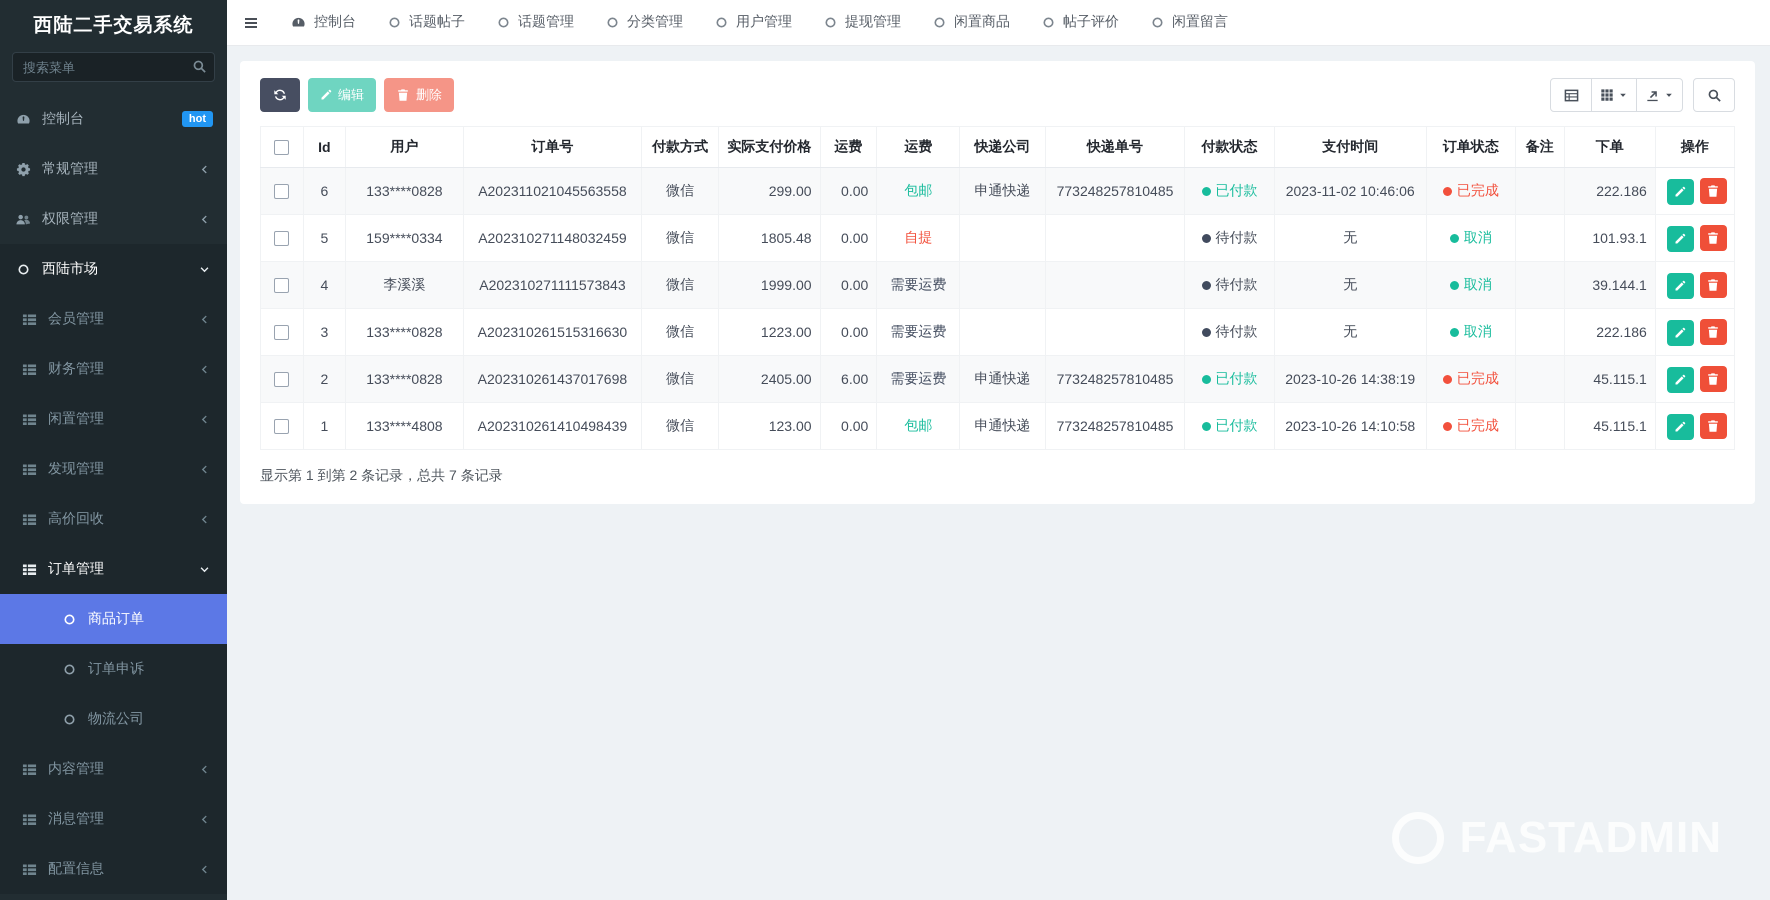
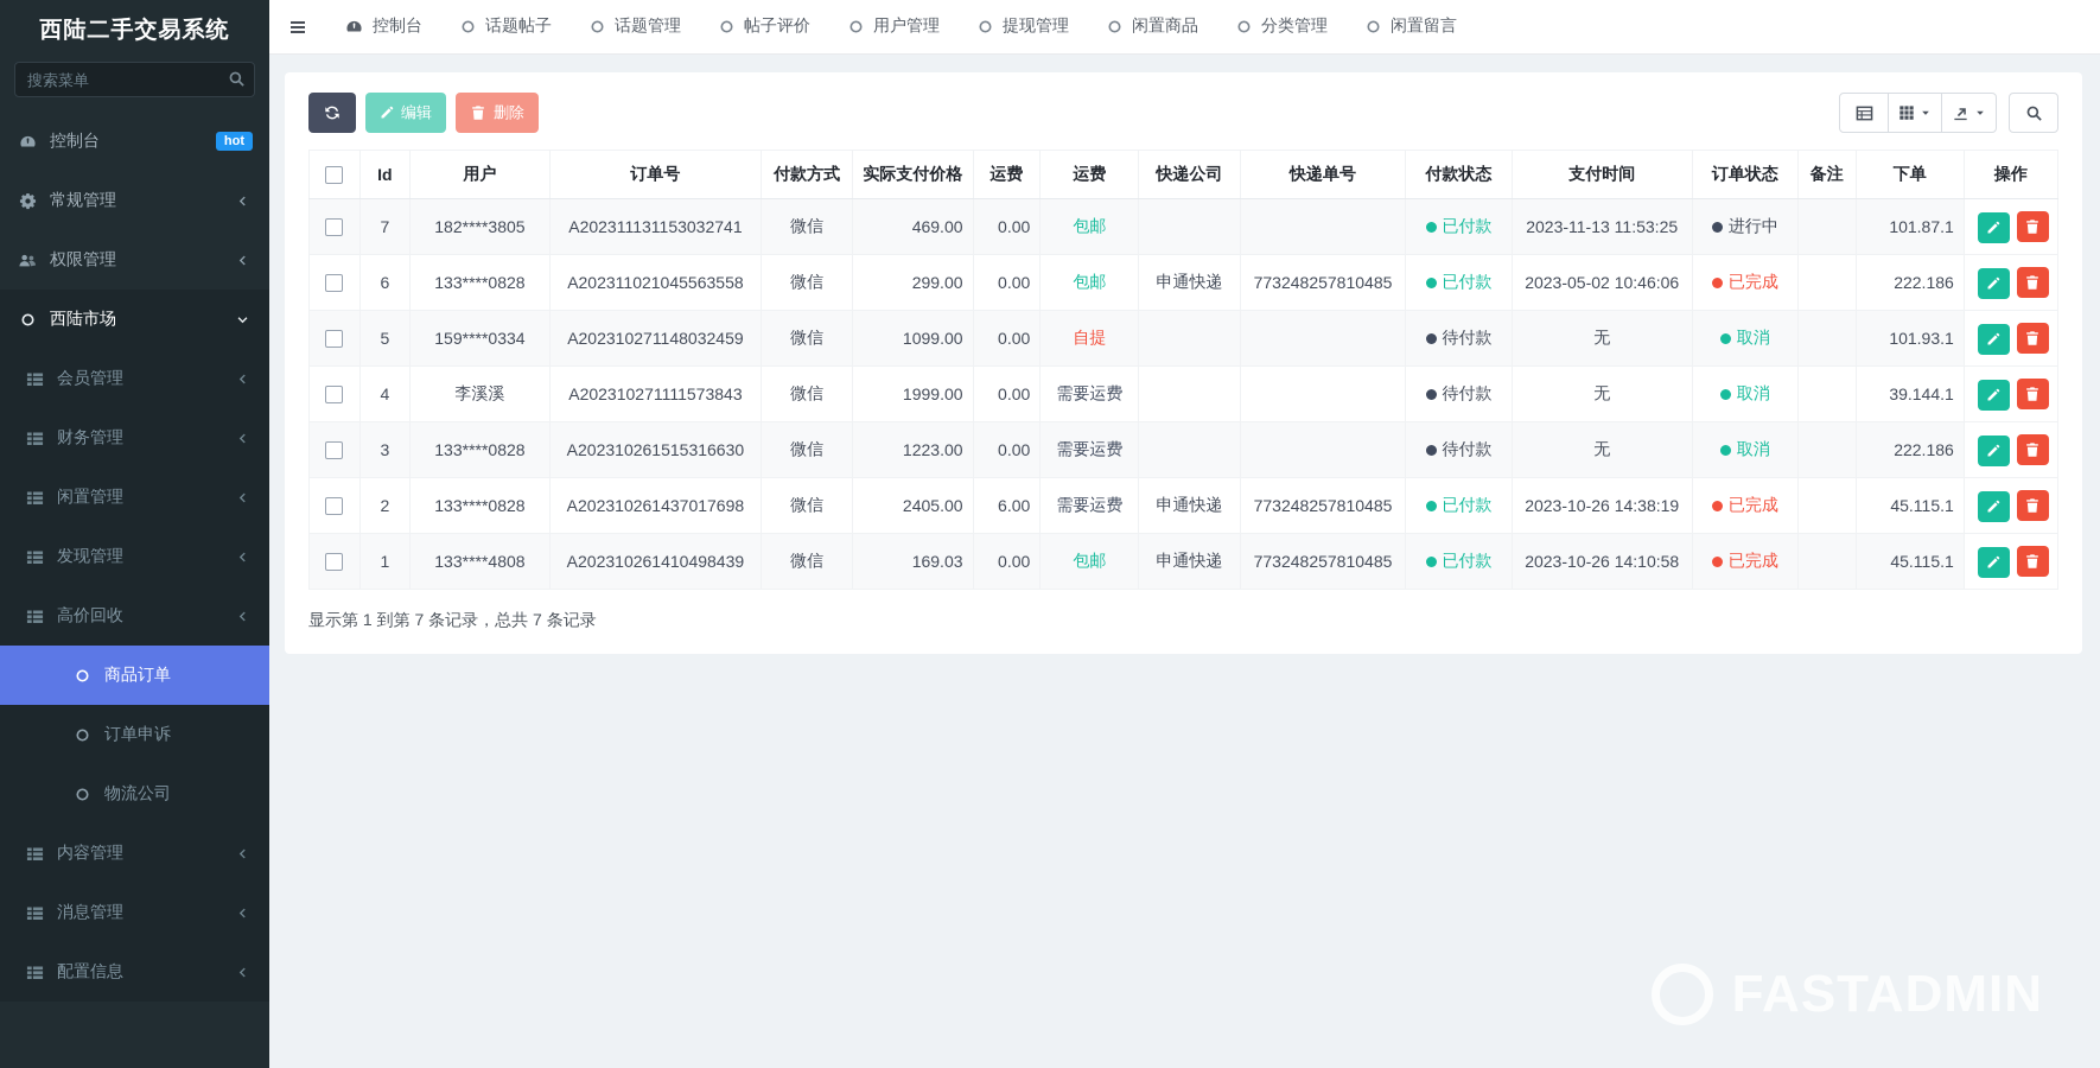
  西陆二手交易系统
  搜索菜单
  控制台
  hot
  常规管理
  权限管理
  西陆市场
  会员管理
  财务管理
  闲置管理
  发现管理
  高价回收
- 订单管理
  商品订单
  订单申诉
  物流公司
  内容管理
  消息管理
  配置信息
  控制台
  话题帖子
  话题管理
- 分类管理
+ 帖子评价
  用户管理
  提现管理
  闲置商品
- 帖子评价
+ 分类管理
  闲置留言
  编辑
  删除
  	Id	用户	订单号	付款方式	实际支付价格	运费	运费	快递公司	快递单号	付款状态	支付时间	订单状态	备注	下单	操作
+ 	7	182****3805	A202311131153032741	微信	469.00	0.00	包邮			已付款	2023-11-13 11:53:25	进行中		101.87.1
- 	6	133****0828	A202311021045563558	微信	299.00	0.00	包邮	申通快递	773248257810485	已付款	2023-11-02 10:46:06	已完成		222.186
+ 	6	133****0828	A202311021045563558	微信	299.00	0.00	包邮	申通快递	773248257810485	已付款	2023-05-02 10:46:06	已完成		222.186
- 	5	159****0334	A202310271148032459	微信	1805.48	0.00	自提			待付款	无	取消		101.93.1
+ 	5	159****0334	A202310271148032459	微信	1099.00	0.00	自提			待付款	无	取消		101.93.1
  	4	李溪溪	A202310271111573843	微信	1999.00	0.00	需要运费			待付款	无	取消		39.144.1
  	3	133****0828	A202310261515316630	微信	1223.00	0.00	需要运费			待付款	无	取消		222.186
  	2	133****0828	A202310261437017698	微信	2405.00	6.00	需要运费	申通快递	773248257810485	已付款	2023-10-26 14:38:19	已完成		45.115.1
- 	1	133****4808	A202310261410498439	微信	123.00	0.00	包邮	申通快递	773248257810485	已付款	2023-10-26 14:10:58	已完成		45.115.1
+ 	1	133****4808	A202310261410498439	微信	169.03	0.00	包邮	申通快递	773248257810485	已付款	2023-10-26 14:10:58	已完成		45.115.1
- 显示第 1 到第 2 条记录，总共 7 条记录
+ 显示第 1 到第 7 条记录，总共 7 条记录
